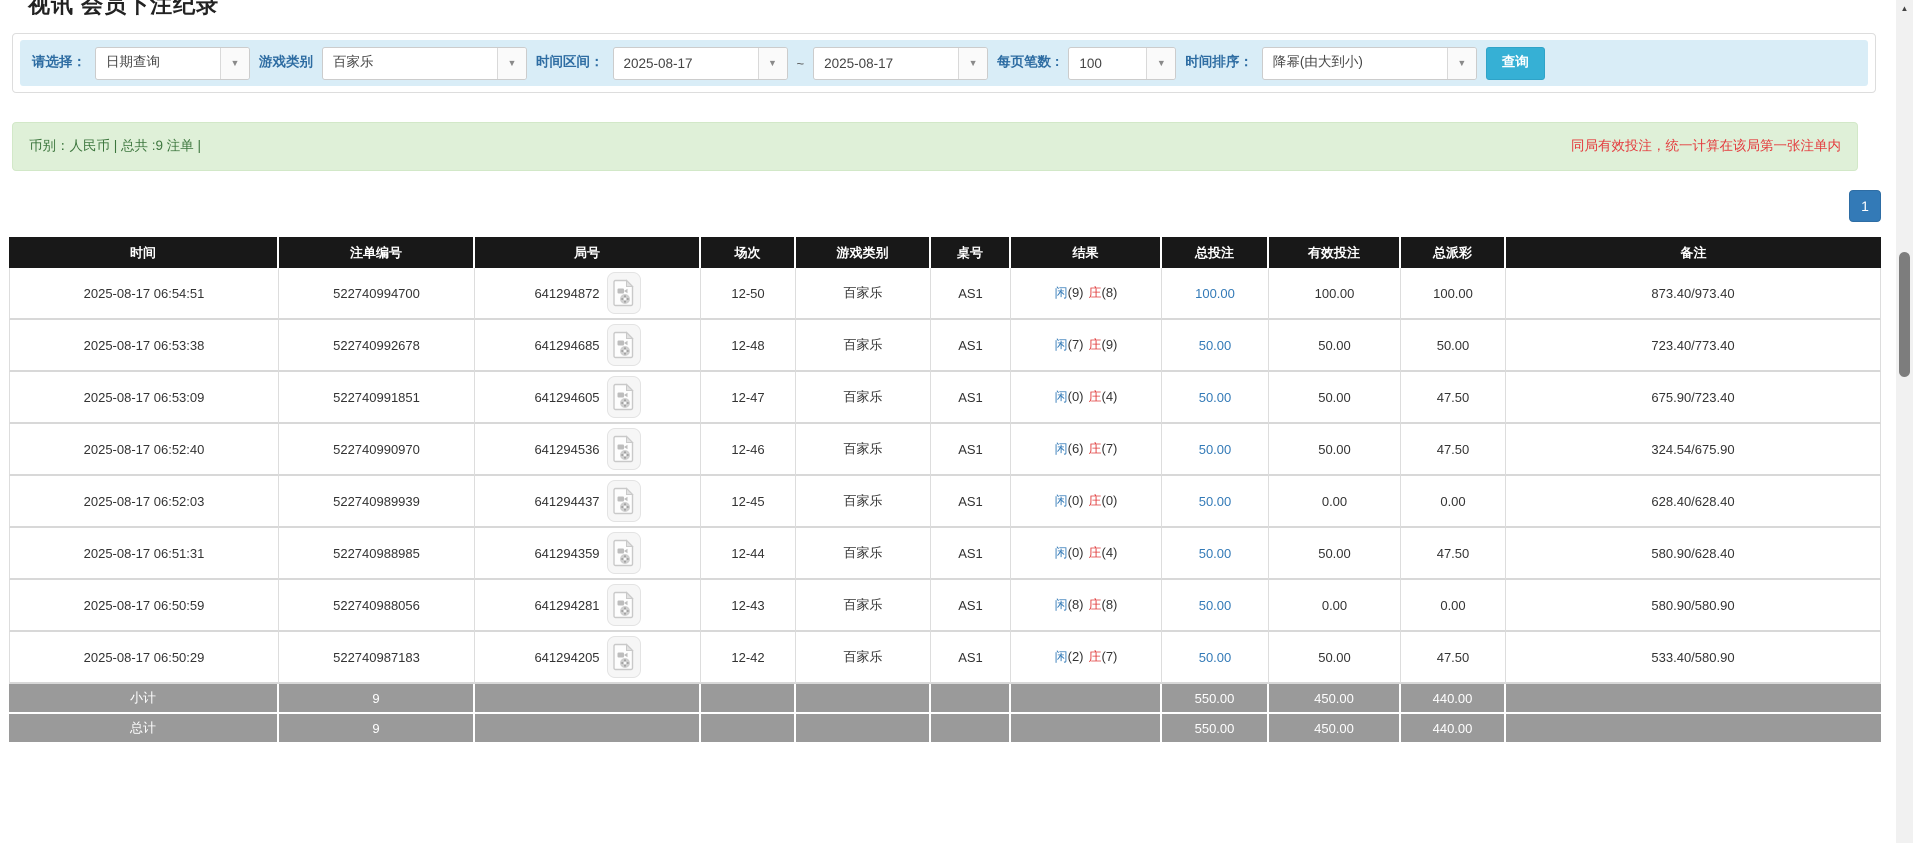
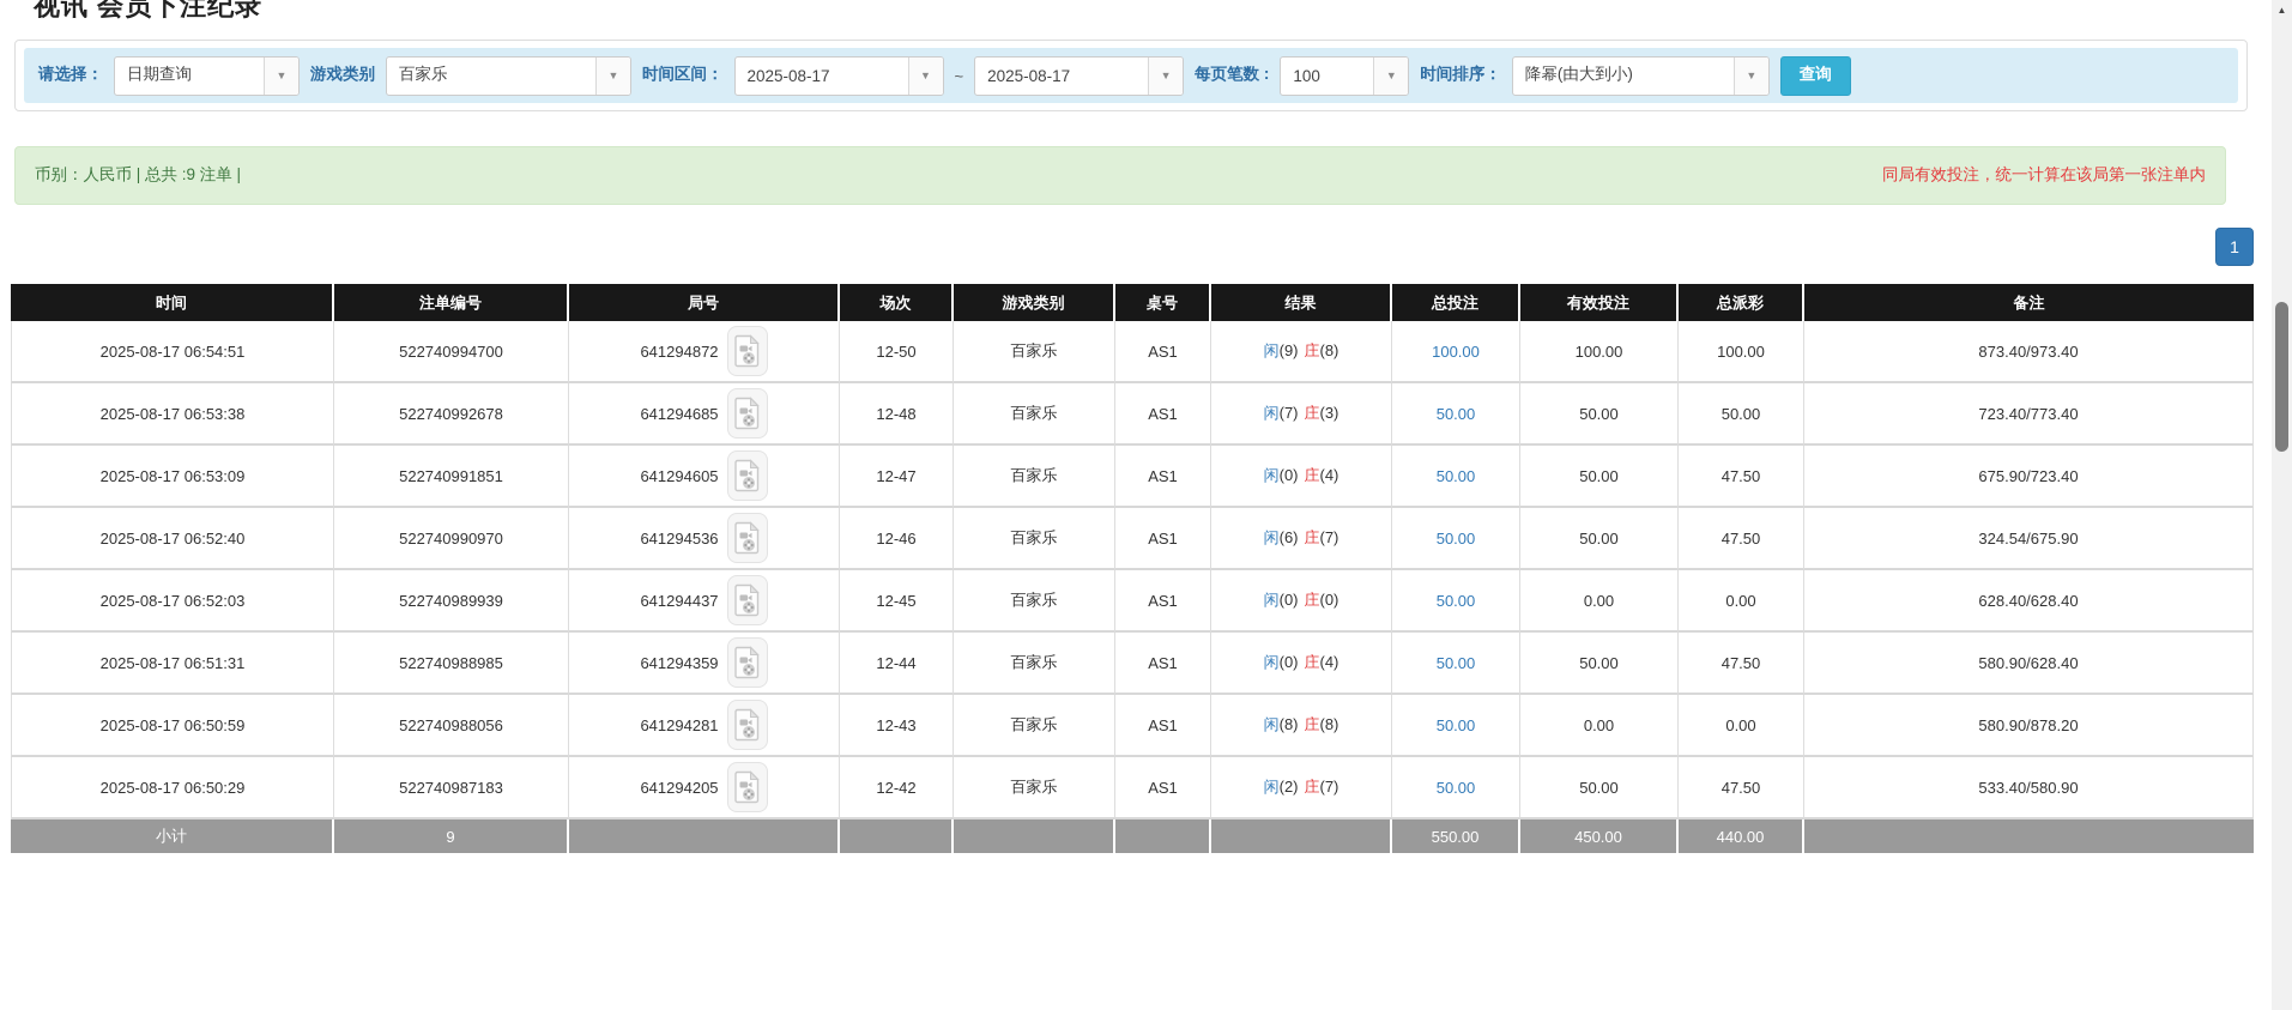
  视讯 会员下注纪录
  请选择：
  日期查询
  ▼
  游戏类别
  百家乐
  ▼
  时间区间：
  2025-08-17
  ▼
  ~
  2025-08-17
  ▼
  每页笔数 :
  100
  ▼
  时间排序：
  降幂(由大到小)
  ▼
  查询
  币别：人民币 | 总共 :9 注单 |
  同局有效投注，统一计算在该局第一张注单内
  1
  时间	注单编号	局号	场次	游戏类别	桌号	结果	总投注	有效投注	总派彩	备注
  2025-08-17 06:54:51	522740994700	641294872	12-50	百家乐	AS1	闲(9) 庄(8)	100.00	100.00	100.00	873.40/973.40
- 2025-08-17 06:53:38	522740992678	641294685	12-48	百家乐	AS1	闲(7) 庄(9)	50.00	50.00	50.00	723.40/773.40
+ 2025-08-17 06:53:38	522740992678	641294685	12-48	百家乐	AS1	闲(7) 庄(3)	50.00	50.00	50.00	723.40/773.40
  2025-08-17 06:53:09	522740991851	641294605	12-47	百家乐	AS1	闲(0) 庄(4)	50.00	50.00	47.50	675.90/723.40
  2025-08-17 06:52:40	522740990970	641294536	12-46	百家乐	AS1	闲(6) 庄(7)	50.00	50.00	47.50	324.54/675.90
  2025-08-17 06:52:03	522740989939	641294437	12-45	百家乐	AS1	闲(0) 庄(0)	50.00	0.00	0.00	628.40/628.40
  2025-08-17 06:51:31	522740988985	641294359	12-44	百家乐	AS1	闲(0) 庄(4)	50.00	50.00	47.50	580.90/628.40
- 2025-08-17 06:50:59	522740988056	641294281	12-43	百家乐	AS1	闲(8) 庄(8)	50.00	0.00	0.00	580.90/580.90
+ 2025-08-17 06:50:59	522740988056	641294281	12-43	百家乐	AS1	闲(8) 庄(8)	50.00	0.00	0.00	580.90/878.20
  2025-08-17 06:50:29	522740987183	641294205	12-42	百家乐	AS1	闲(2) 庄(7)	50.00	50.00	47.50	533.40/580.90
  小计	9						550.00	450.00	440.00
- 总计	9						550.00	450.00	440.00
  ▲
